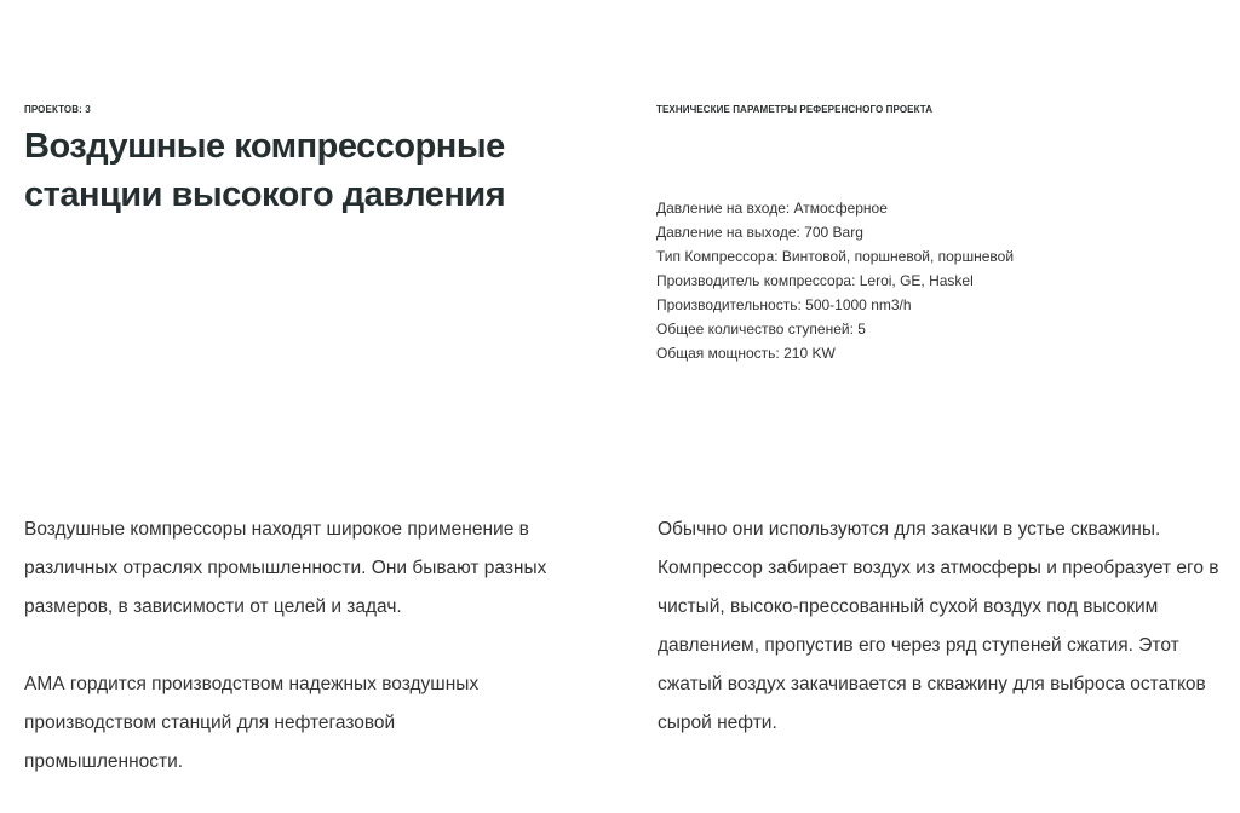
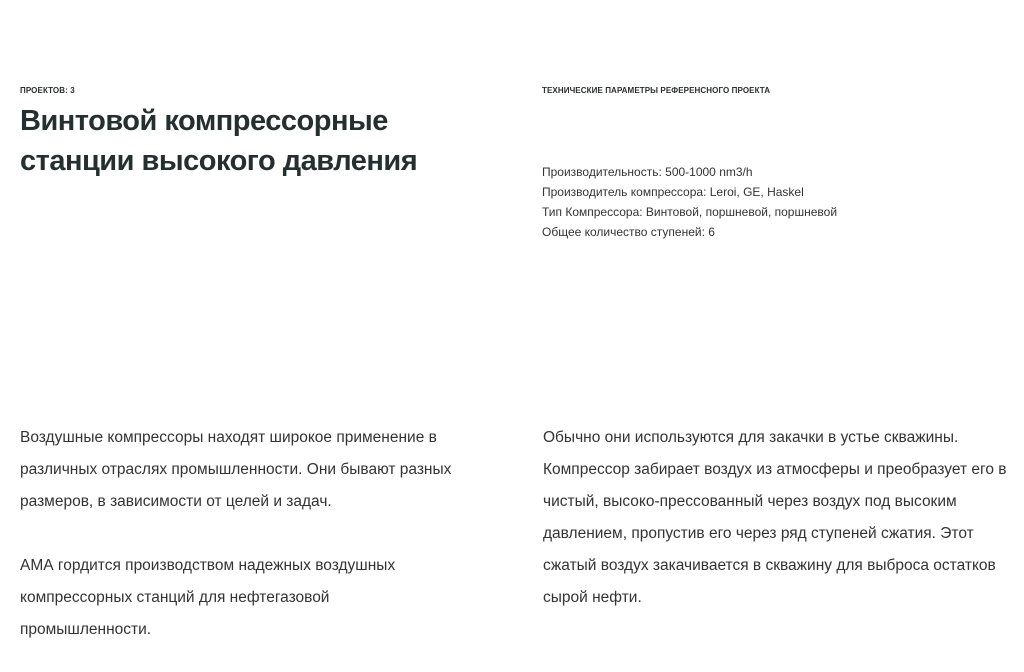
  ПРОЕКТОВ: 3
- Воздушные компрессорные станции высокого давления
+ Винтовой компрессорные станции высокого давления
  ТЕХНИЧЕСКИЕ ПАРАМЕТРЫ РЕФЕРЕНСНОГО ПРОЕКТА
- Давление на входе: Атмосферное
- Давление на выходе: 700 Barg
- Тип Компрессора: Винтовой, поршневой, поршневой
+ Производительность: 500-1000 nm3/h
  Производитель компрессора: Leroi, GE, Haskel
- Производительность: 500-1000 nm3/h
+ Тип Компрессора: Винтовой, поршневой, поршневой
- Общее количество ступеней: 5
+ Общее количество ступеней: 6
- Общая мощность: 210 KW
  Воздушные компрессоры находят широкое применение в различных отраслях промышленности. Они бывают разных размеров, в зависимости от целей и задач.
- АМА гордится производством надежных воздушных производством станций для нефтегазовой промышленности.
+ АМА гордится производством надежных воздушных компрессорных станций для нефтегазовой промышленности.
- Обычно они используются для закачки в устье скважины. Компрессор забирает воздух из атмосферы и преобразует его в чистый, высоко-прессованный сухой воздух под высоким давлением, пропустив его через ряд ступеней сжатия. Этот сжатый воздух закачивается в скважину для выброса остатков сырой нефти.
+ Обычно они используются для закачки в устье скважины. Компрессор забирает воздух из атмосферы и преобразует его в чистый, высоко-прессованный через воздух под высоким давлением, пропустив его через ряд ступеней сжатия. Этот сжатый воздух закачивается в скважину для выброса остатков сырой нефти.
